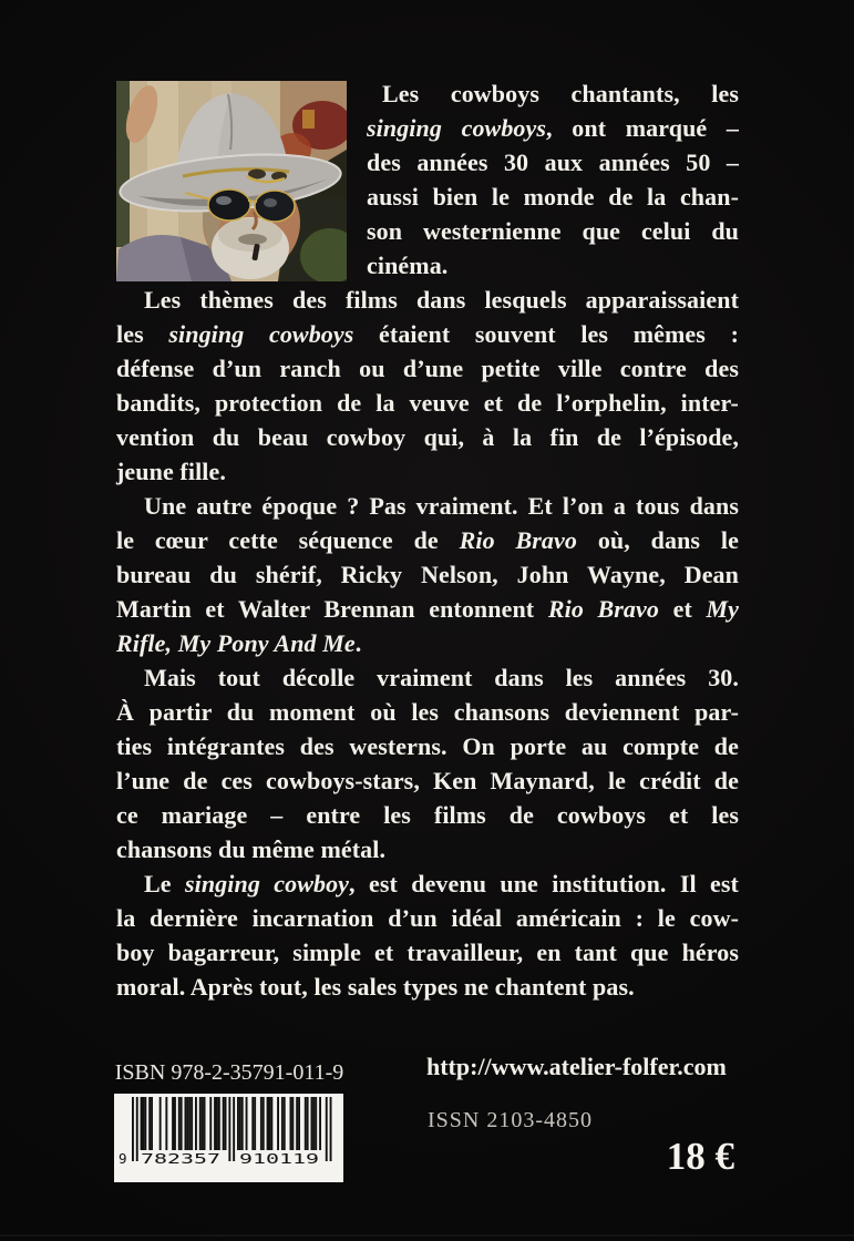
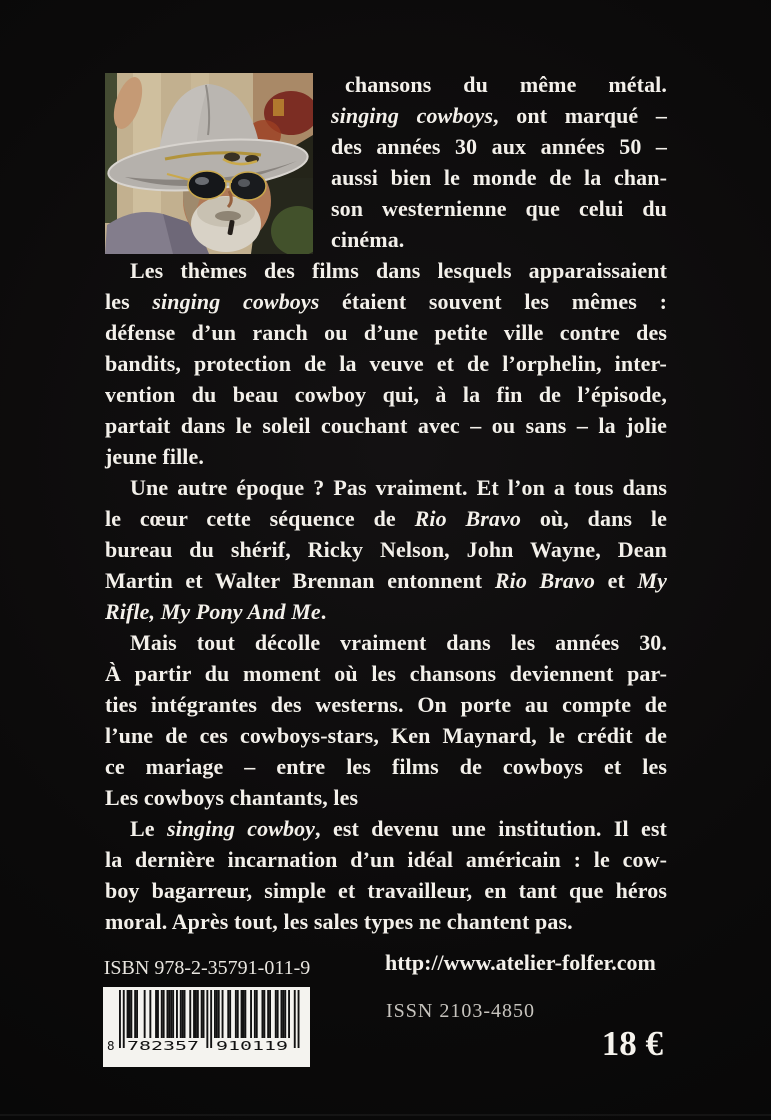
- Les cowboys chantants, les
+ chansons du même métal.
  singing cowboys, ont marqué –
  des années 30 aux années 50 –
  aussi bien le monde de la chan-
  son westernienne que celui du
  cinéma.
  Les thèmes des films dans lesquels apparaissaient
  les singing cowboys étaient souvent les mêmes :
  défense d’un ranch ou d’une petite ville contre des
  bandits, protection de la veuve et de l’orphelin, inter-
  vention du beau cowboy qui, à la fin de l’épisode,
+ partait dans le soleil couchant avec – ou sans – la jolie
  jeune fille.
  Une autre époque ? Pas vraiment. Et l’on a tous dans
  le cœur cette séquence de Rio Bravo où, dans le
  bureau du shérif, Ricky Nelson, John Wayne, Dean
  Martin et Walter Brennan entonnent Rio Bravo et My
  Rifle, My Pony And Me.
  Mais tout décolle vraiment dans les années 30.
  À partir du moment où les chansons deviennent par-
  ties intégrantes des westerns. On porte au compte de
  l’une de ces cowboys-stars, Ken Maynard, le crédit de
  ce mariage – entre les films de cowboys et les
- chansons du même métal.
+ Les cowboys chantants, les
  Le singing cowboy, est devenu une institution. Il est
  la dernière incarnation d’un idéal américain : le cow-
  boy bagarreur, simple et travailleur, en tant que héros
  moral. Après tout, les sales types ne chantent pas.
  ISBN 978-2-35791-011-9
- 9
+ 8
  782357
  910119
  http://www.atelier-folfer.com
  ISSN 2103-4850
  18 €
